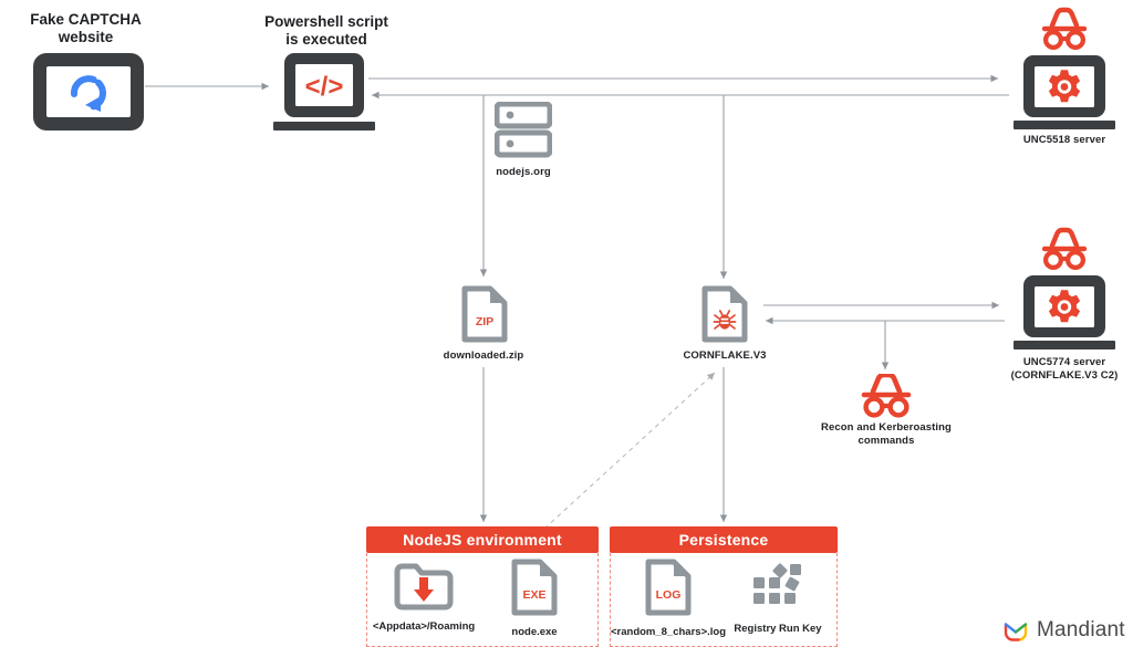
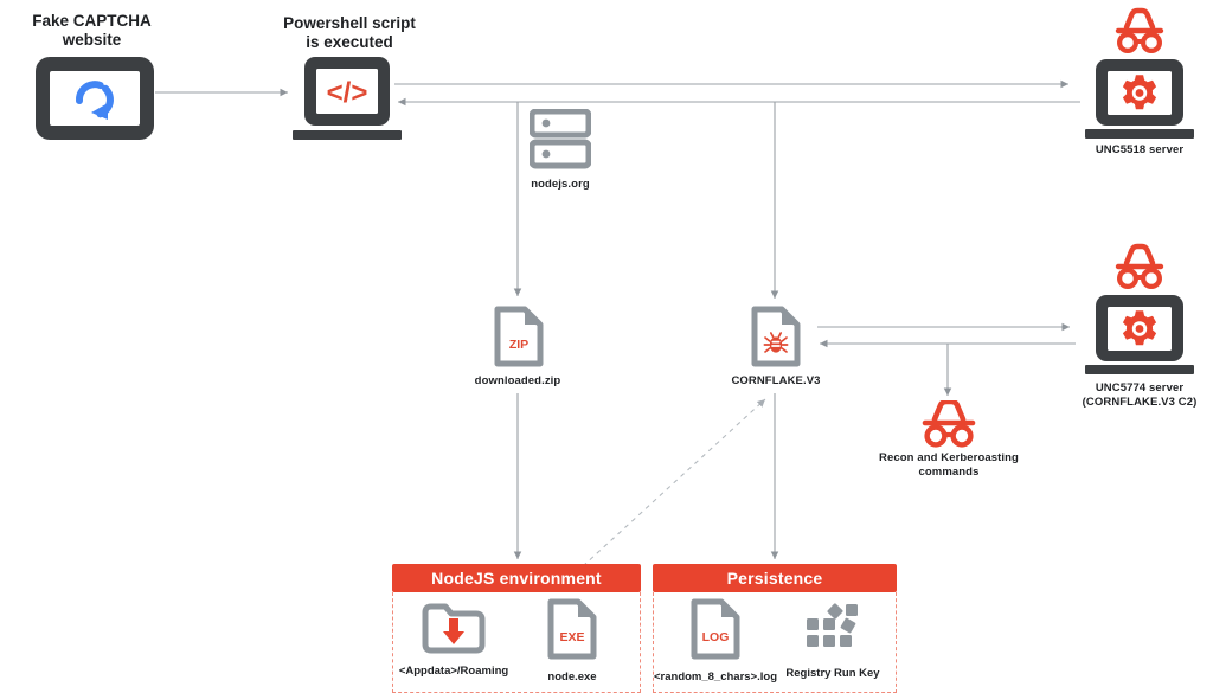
  Fake CAPTCHA
  website
  Powershell script
  is executed
  </>
  nodejs.org
  ZIP
  downloaded.zip
  CORNFLAKE.V3
  Recon and Kerberoasting
  commands
  UNC5518 server
  UNC5774 server
  (CORNFLAKE.V3 C2)
  NodeJS environment
  <Appdata>/Roaming
  EXE
  node.exe
  Persistence
  LOG
  <random_8_chars>.log
  Registry Run Key
- Mandiant
